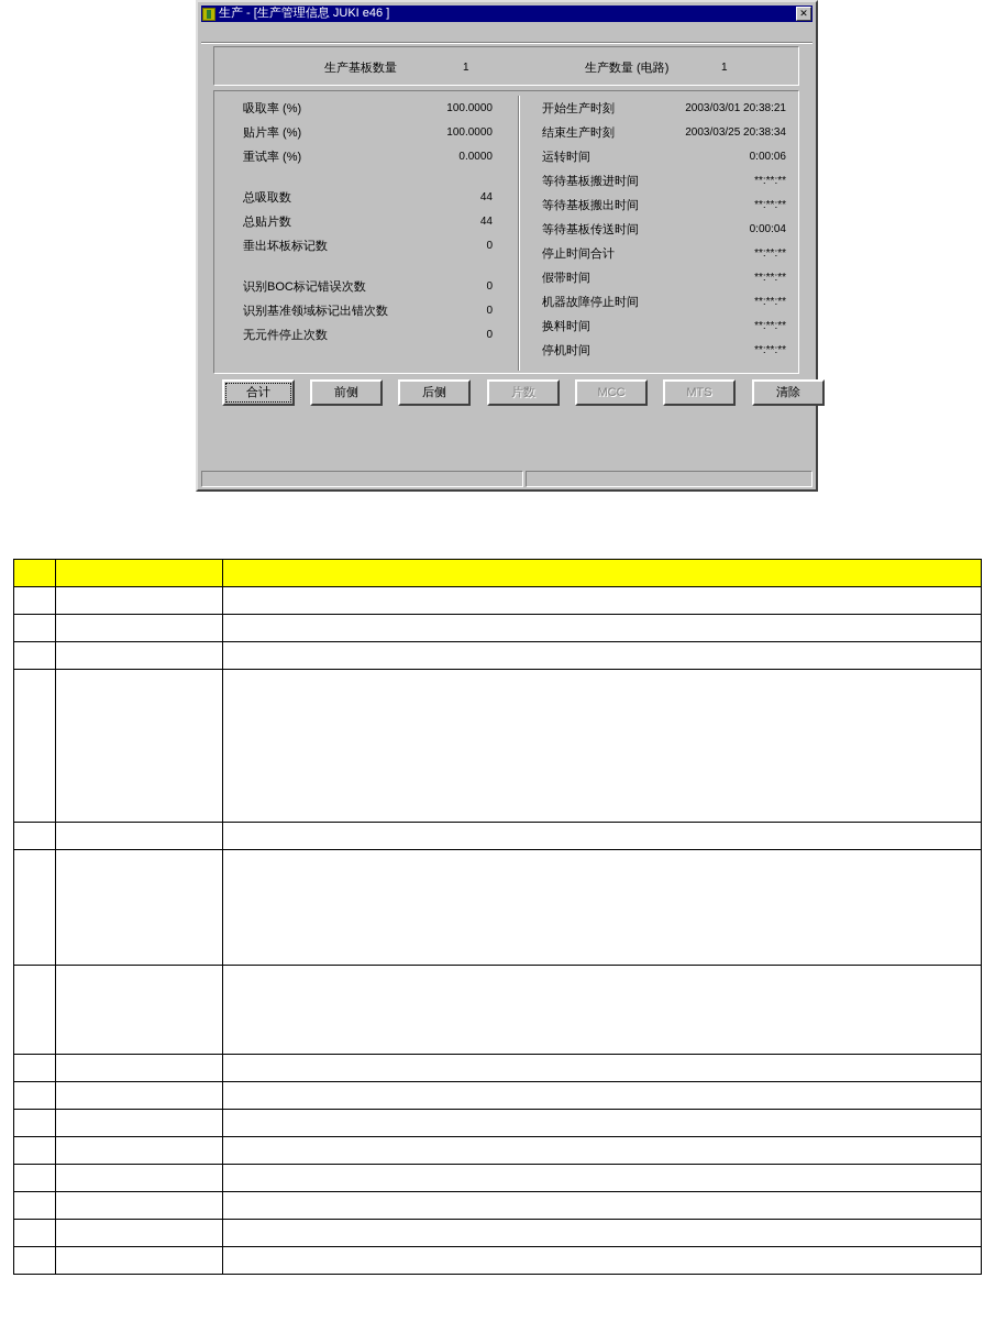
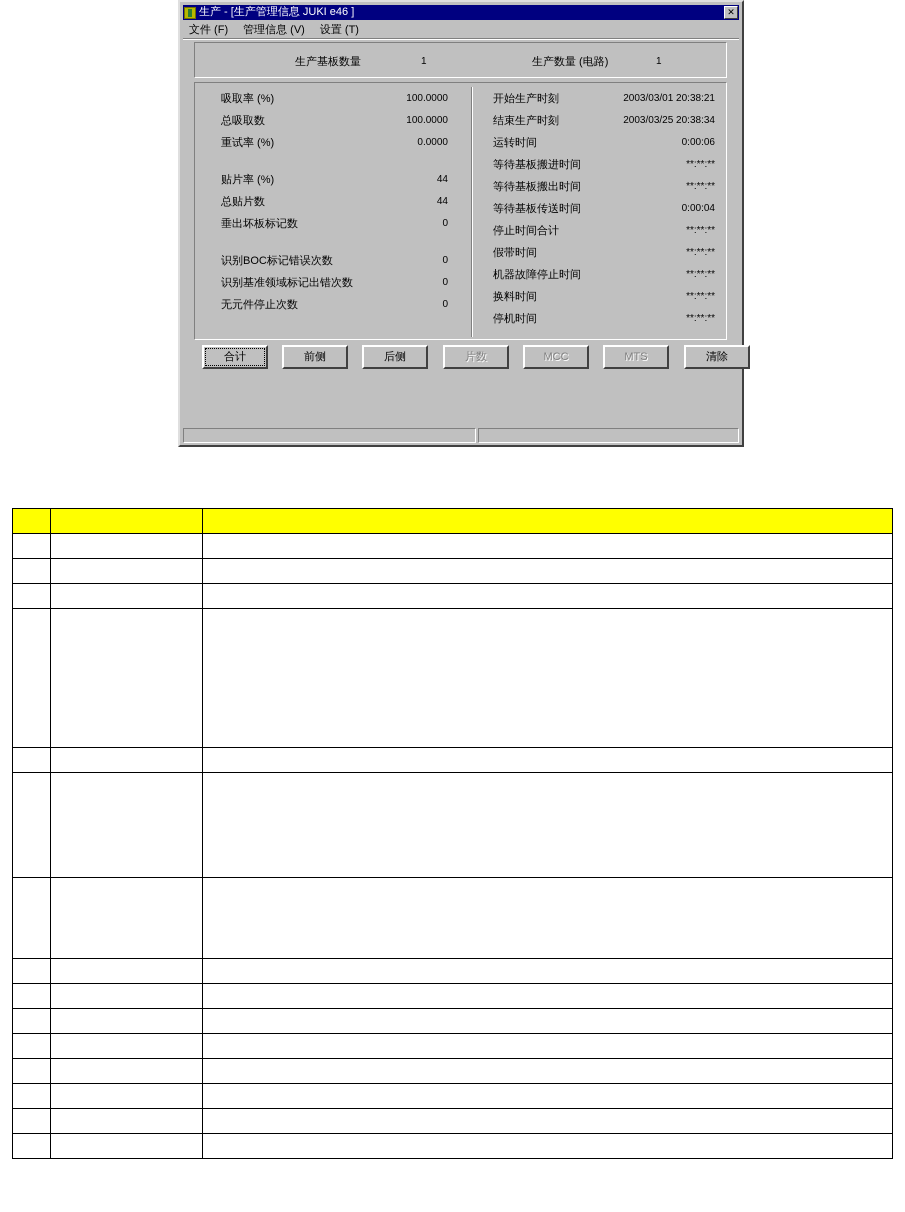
  生产 - [生产管理信息 JUKI e46 ]
  ✕
+ 文件 (F)
+ 管理信息 (V)
+ 设置 (T)
  生产基板数量
  1
  生产数量 (电路)
  1
  吸取率 (%)
- 贴片率 (%)
+ 总吸取数
  重试率 (%)
- 总吸取数
+ 贴片率 (%)
  总贴片数
  垂出坏板标记数
  识别BOC标记错误次数
  识别基准领域标记出错次数
  无元件停止次数
  100.0000
  100.0000
  0.0000
  44
  44
  0
  0
  0
  0
  开始生产时刻
  结束生产时刻
  运转时间
  等待基板搬进时间
  等待基板搬出时间
  等待基板传送时间
  停止时间合计
  假带时间
  机器故障停止时间
  换料时间
  停机时间
  2003/03/01 20:38:21
  2003/03/25 20:38:34
  0:00:06
  **:**:**
  **:**:**
  0:00:04
  **:**:**
  **:**:**
  **:**:**
  **:**:**
  **:**:**
  合计
  前侧
  后侧
  片数
  MCC
  MTS
  清除
